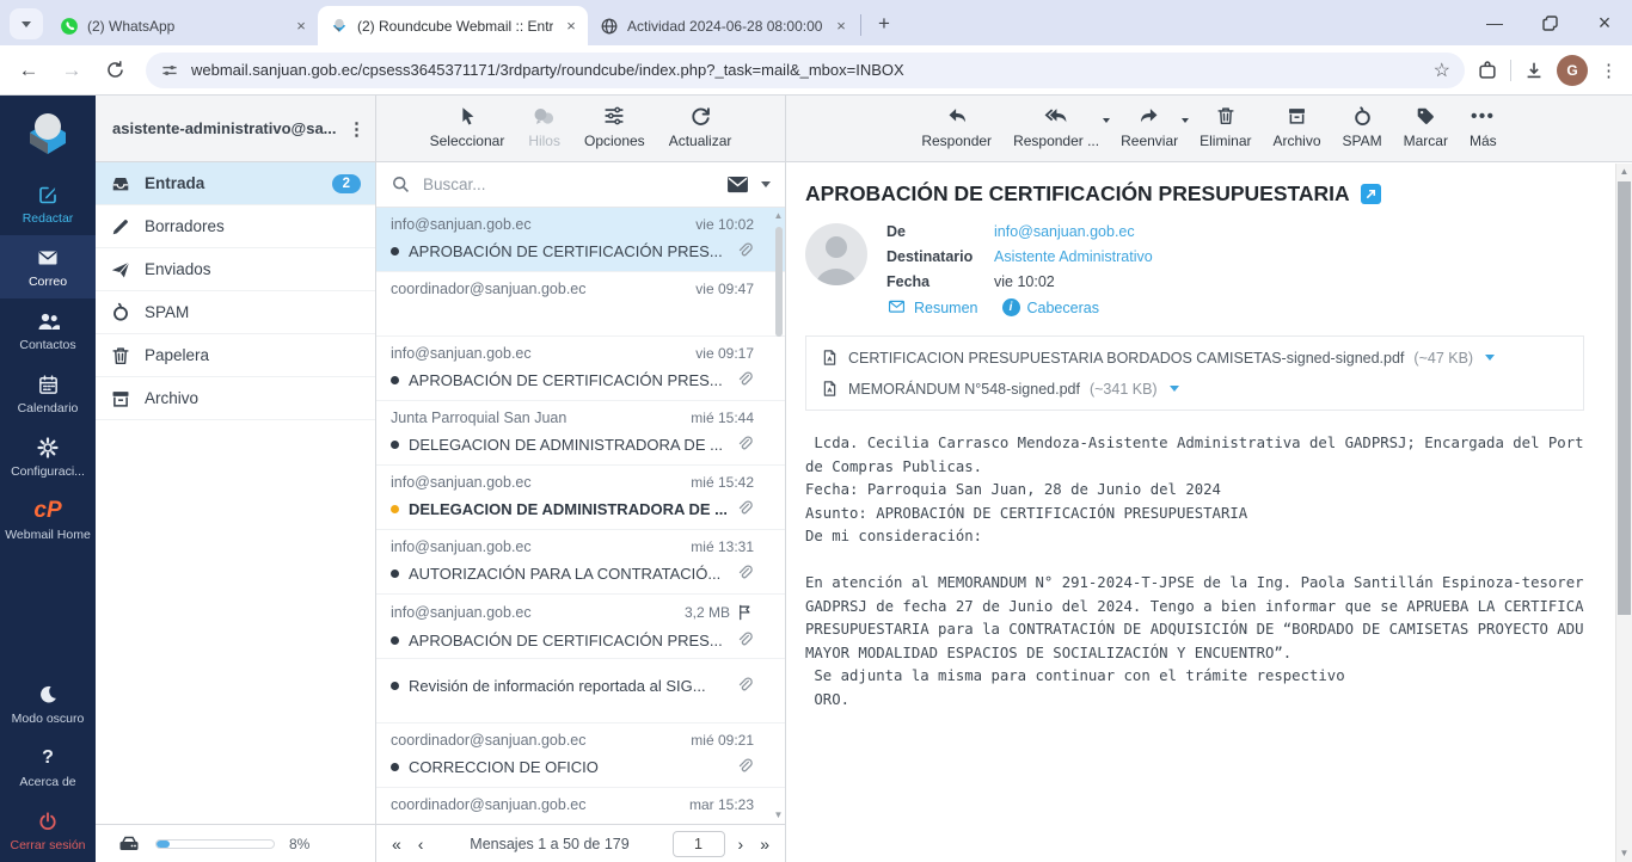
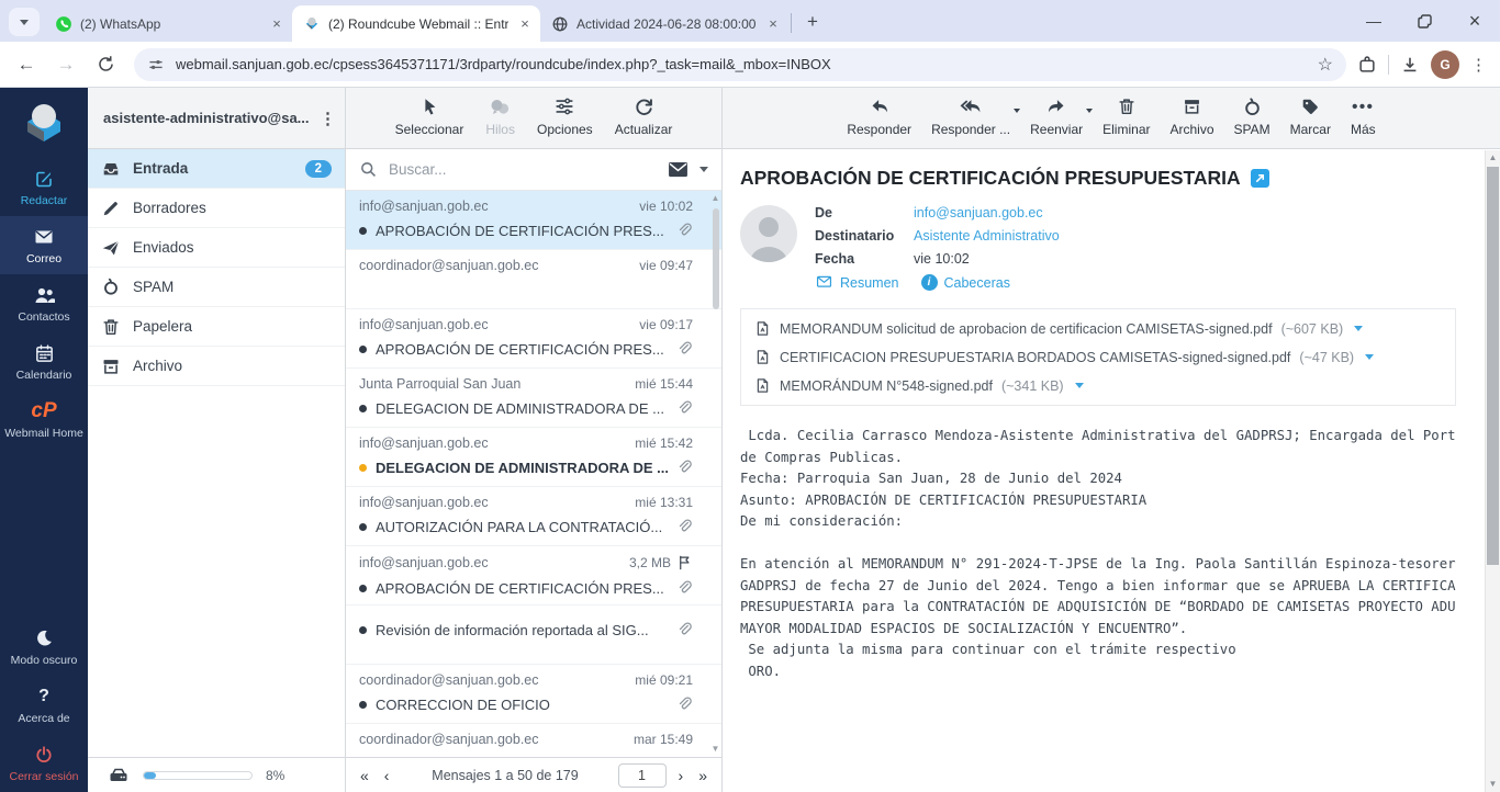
  (2) WhatsApp
  ×
  (2) Roundcube Webmail :: Entr
  ×
  Actividad 2024-06-28 08:00:00
  ×
  +
  —
  ×
  ←
  →
  webmail.sanjuan.gob.ec/cpsess3645371171/3rdparty/roundcube/index.php?_task=mail&_mbox=INBOX
  ☆
  G
  ⋮
  Redactar
  Correo
  Contactos
  Calendario
- Configuraci...
  cP
  Webmail Home
  Modo oscuro
  ?
  Acerca de
  Cerrar sesión
  asistente-administrativo@sa...
  ⋮
  Entrada
  2
  Borradores
  Enviados
  SPAM
  Papelera
  Archivo
  8%
  Seleccionar
  Hilos
  Opciones
  Actualizar
  Buscar...
  info@sanjuan.gob.ec
  vie 10:02
  APROBACIÓN DE CERTIFICACIÓN PRES...
  coordinador@sanjuan.gob.ec
  vie 09:47
  info@sanjuan.gob.ec
  vie 09:17
  APROBACIÓN DE CERTIFICACIÓN PRES...
  Junta Parroquial San Juan
  mié 15:44
  DELEGACION DE ADMINISTRADORA DE ...
  info@sanjuan.gob.ec
  mié 15:42
  DELEGACION DE ADMINISTRADORA DE ...
  info@sanjuan.gob.ec
  mié 13:31
  AUTORIZACIÓN PARA LA CONTRATACIÓ...
  info@sanjuan.gob.ec
  3,2 MB
  APROBACIÓN DE CERTIFICACIÓN PRES...
  Revisión de información reportada al SIG...
  coordinador@sanjuan.gob.ec
  mié 09:21
  CORRECCION DE OFICIO
  coordinador@sanjuan.gob.ec
- mar 15:23
+ mar 15:49
  ▲
  ▼
  «
  ‹
  Mensajes 1 a 50 de 179
  1
  ›
  »
  Responder
  Responder ...
  Reenviar
  Eliminar
  Archivo
  SPAM
  Marcar
  •••
  Más
  APROBACIÓN DE CERTIFICACIÓN PRESUPUESTARIA
  De
  info@sanjuan.gob.ec
  Destinatario
  Asistente Administrativo
  Fecha
  vie 10:02
  Resumen
  i
  Cabeceras
+ MEMORANDUM solicitud de aprobacion de certificacion CAMISETAS-signed.pdf
+ (~607 KB)
  CERTIFICACION PRESUPUESTARIA BORDADOS CAMISETAS-signed-signed.pdf
  (~47 KB)
  MEMORÁNDUM N°548-signed.pdf
  (~341 KB)
  Lcda. Cecilia Carrasco Mendoza-Asistente Administrativa del GADPRSJ; Encargada del Port
  de Compras Publicas.
  Fecha: Parroquia San Juan, 28 de Junio del 2024
  Asunto: APROBACIÓN DE CERTIFICACIÓN PRESUPUESTARIA
  De mi consideración:
  En atención al MEMORANDUM N° 291-2024-T-JPSE de la Ing. Paola Santillán Espinoza-tesorer
  GADPRSJ de fecha 27 de Junio del 2024. Tengo a bien informar que se APRUEBA LA CERTIFICA
  PRESUPUESTARIA para la CONTRATACIÓN DE ADQUISICIÓN DE “BORDADO DE CAMISETAS PROYECTO ADU
  MAYOR MODALIDAD ESPACIOS DE SOCIALIZACIÓN Y ENCUENTRO”.
  Se adjunta la misma para continuar con el trámite respectivo
  ORO.
  ▲
  ▼
